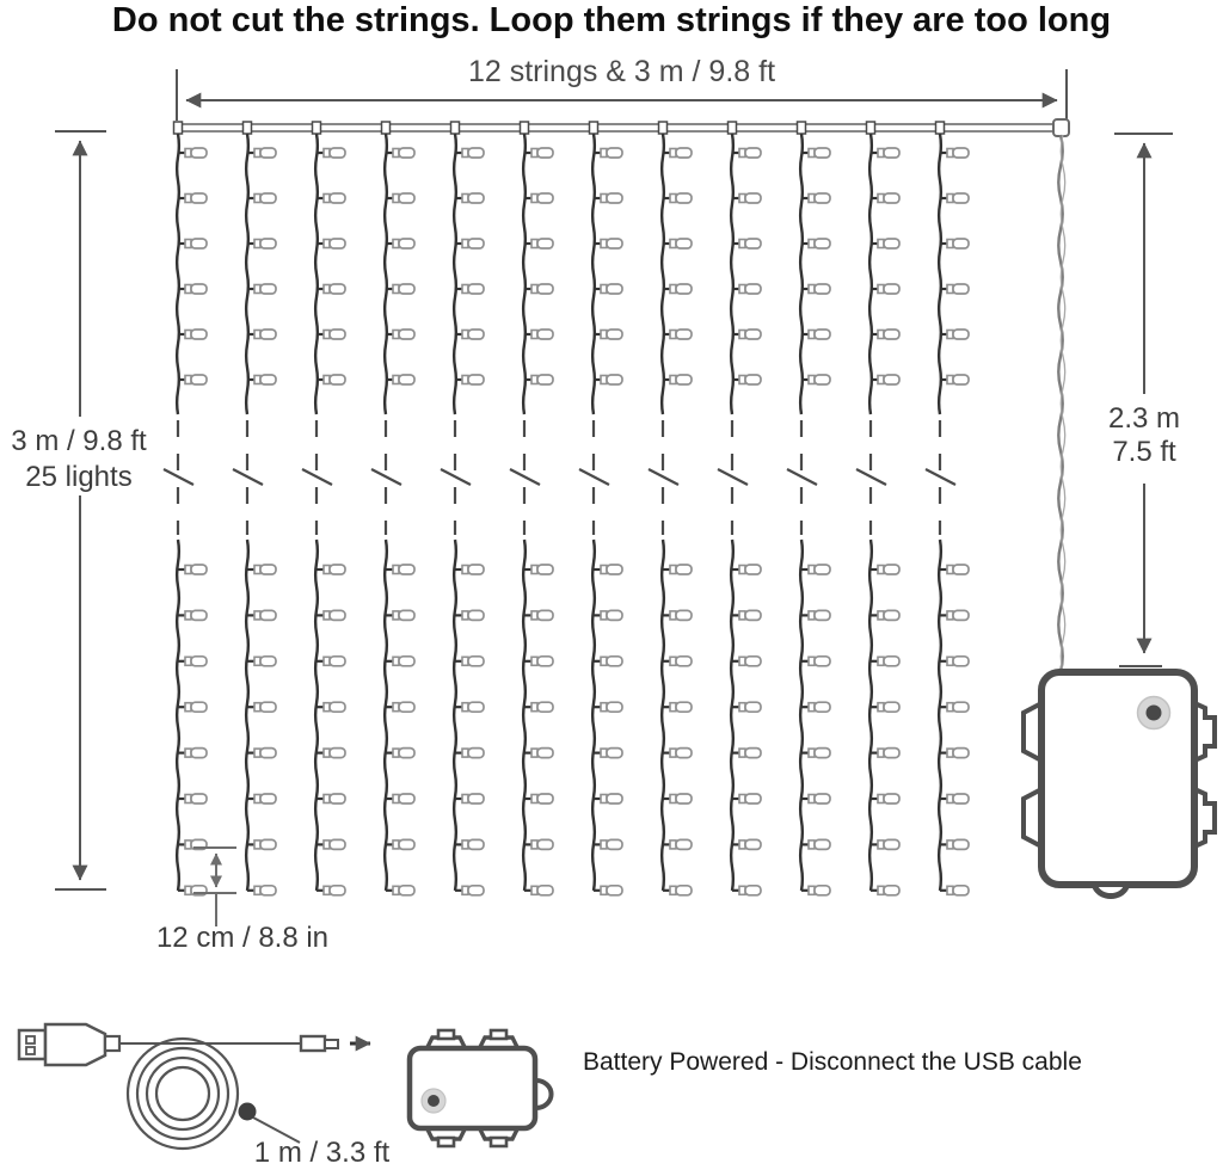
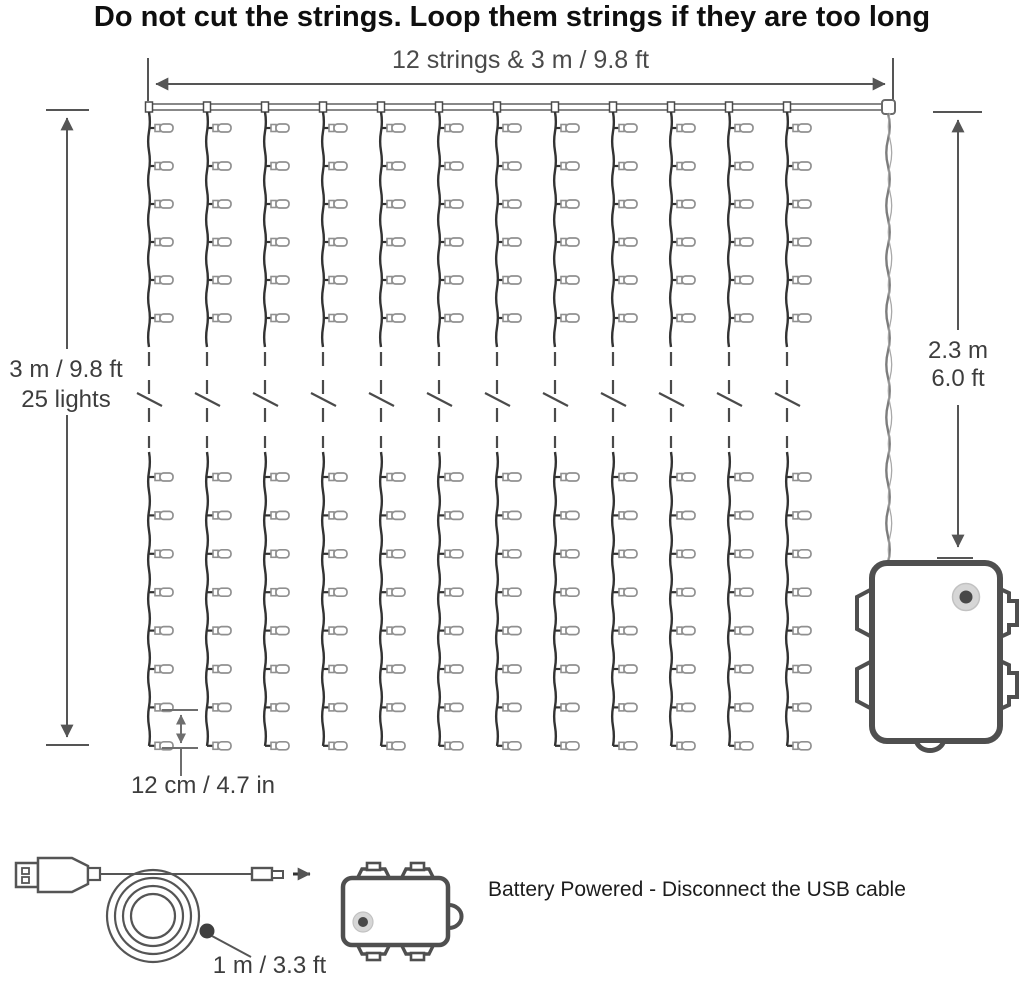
  Do not cut the strings. Loop them strings if they are too long
  12 strings & 3 m / 9.8 ft
  3 m / 9.8 ft
  25 lights
  2.3 m
- 7.5 ft
+ 6.0 ft
- 12 cm / 8.8 in
+ 12 cm / 4.7 in
  1 m / 3.3 ft
  Battery Powered - Disconnect the USB cable
